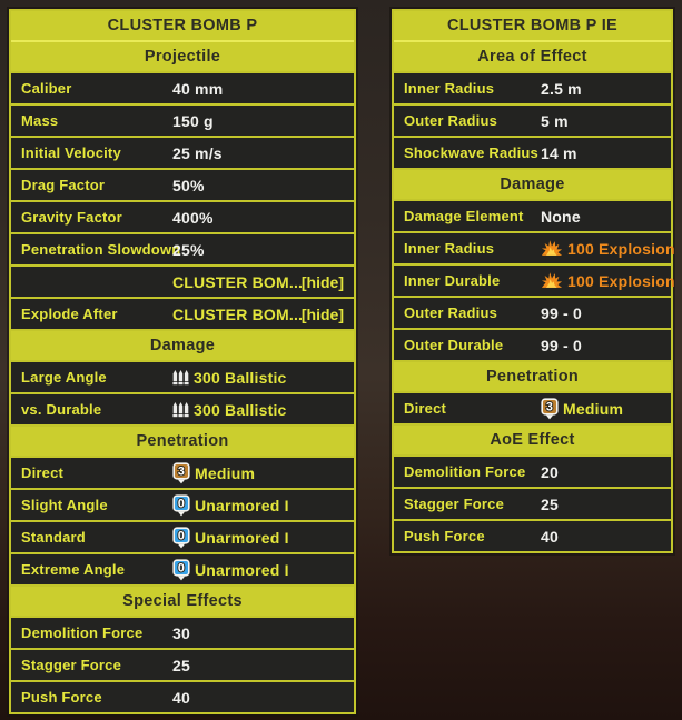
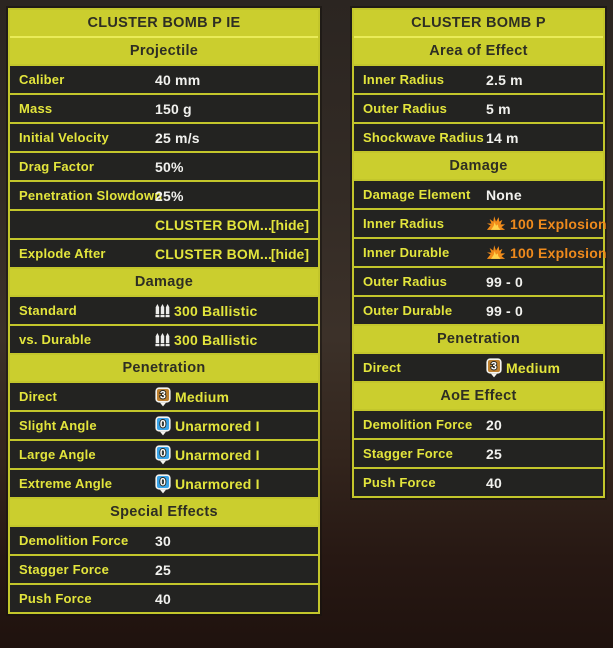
- CLUSTER BOMB P
+ CLUSTER BOMB P IE
  Projectile
  Caliber
  40 mm
  Mass
  150 g
  Initial Velocity
  25 m/s
  Drag Factor
  50%
- Gravity Factor
- 400%
  Penetration Slowdown
  25%
  CLUSTER BOM...
  [hide]
  Explode After
  CLUSTER BOM...
  [hide]
  Damage
- Large Angle
+ Standard
  300 Ballistic
  vs. Durable
  300 Ballistic
  Penetration
  Direct
  3
  Medium
  Slight Angle
  0
  Unarmored I
- Standard
+ Large Angle
  0
  Unarmored I
  Extreme Angle
  0
  Unarmored I
  Special Effects
  Demolition Force
  30
  Stagger Force
  25
  Push Force
  40
- CLUSTER BOMB P IE
+ CLUSTER BOMB P
  Area of Effect
  Inner Radius
  2.5 m
  Outer Radius
  5 m
  Shockwave Radius
  14 m
  Damage
  Damage Element
  None
  Inner Radius
  100 Explosion
  Inner Durable
  100 Explosion
  Outer Radius
  99 - 0
  Outer Durable
  99 - 0
  Penetration
  Direct
  3
  Medium
  AoE Effect
  Demolition Force
  20
  Stagger Force
  25
  Push Force
  40
